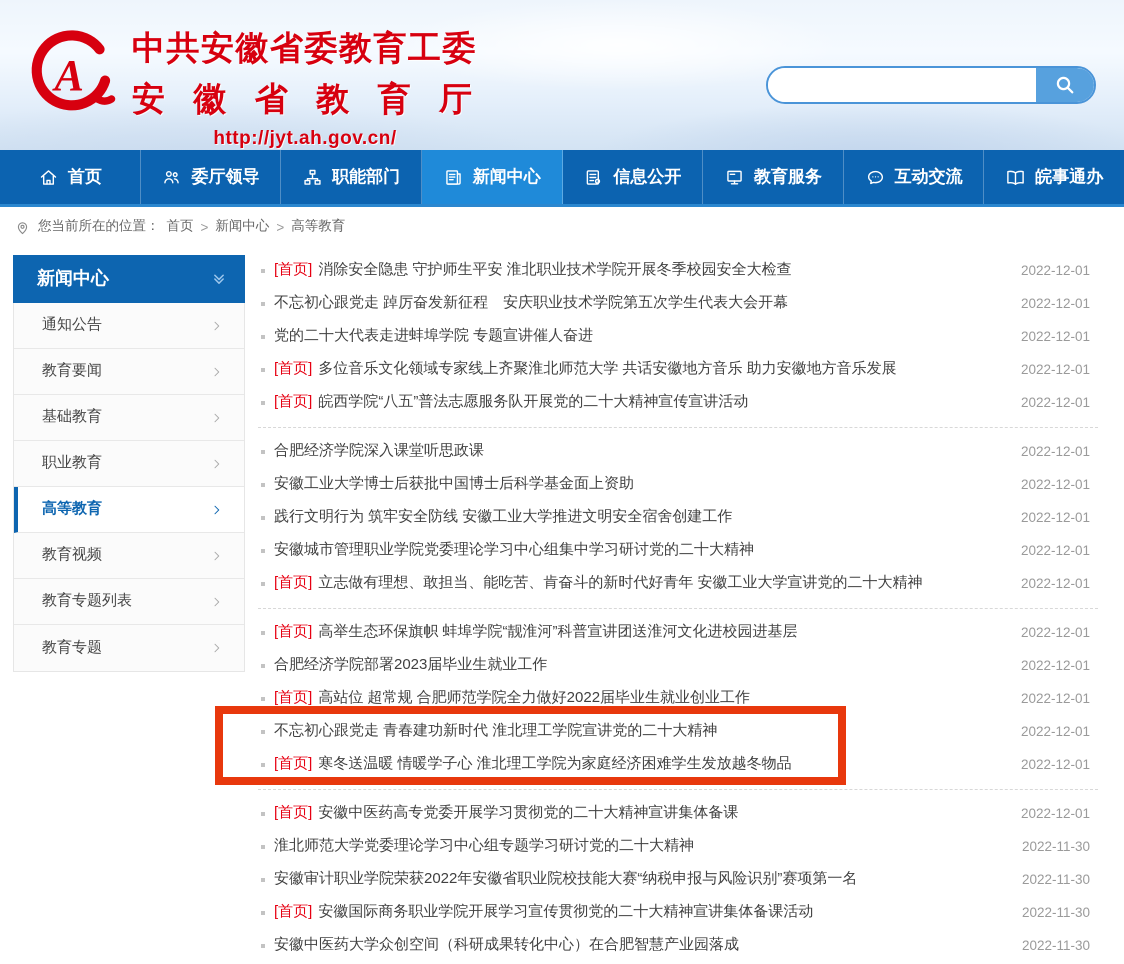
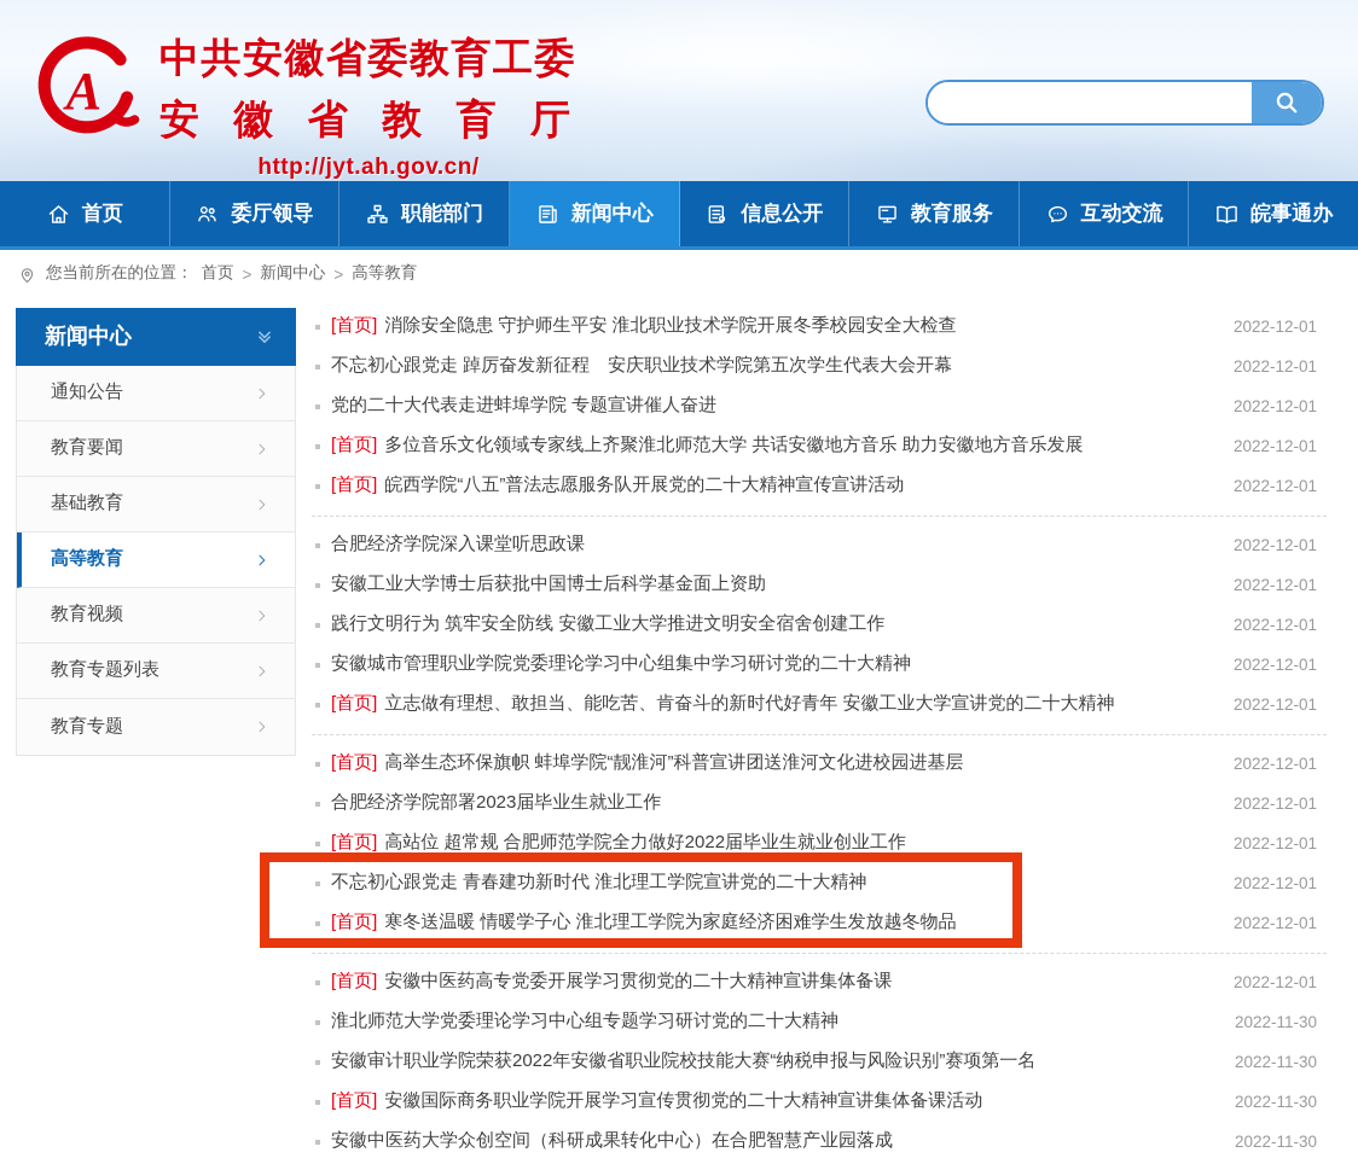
  A
  中共安徽省委教育工委
  安徽省教育厅
  http://jyt.ah.gov.cn/
  首页
  委厅领导
  职能部门
  新闻中心
  信息公开
  教育服务
  互动交流
  皖事通办
  您当前所在的位置：
  首页
  >
  新闻中心
  >
  高等教育
  新闻中心
  通知公告
  教育要闻
  基础教育
- 职业教育
  高等教育
  教育视频
  教育专题列表
  教育专题
  [首页]
  消除安全隐患 守护师生平安 淮北职业技术学院开展冬季校园安全大检查
  2022-12-01
  不忘初心跟党走 踔厉奋发新征程 安庆职业技术学院第五次学生代表大会开幕
  2022-12-01
  党的二十大代表走进蚌埠学院 专题宣讲催人奋进
  2022-12-01
  [首页]
  多位音乐文化领域专家线上齐聚淮北师范大学 共话安徽地方音乐 助力安徽地方音乐发展
  2022-12-01
  [首页]
  皖西学院“八五”普法志愿服务队开展党的二十大精神宣传宣讲活动
  2022-12-01
  合肥经济学院深入课堂听思政课
  2022-12-01
  安徽工业大学博士后获批中国博士后科学基金面上资助
  2022-12-01
  践行文明行为 筑牢安全防线 安徽工业大学推进文明安全宿舍创建工作
  2022-12-01
  安徽城市管理职业学院党委理论学习中心组集中学习研讨党的二十大精神
  2022-12-01
  [首页]
  立志做有理想、敢担当、能吃苦、肯奋斗的新时代好青年 安徽工业大学宣讲党的二十大精神
  2022-12-01
  [首页]
  高举生态环保旗帜 蚌埠学院“靓淮河”科普宣讲团送淮河文化进校园进基层
  2022-12-01
  合肥经济学院部署2023届毕业生就业工作
  2022-12-01
  [首页]
  高站位 超常规 合肥师范学院全力做好2022届毕业生就业创业工作
  2022-12-01
  不忘初心跟党走 青春建功新时代 淮北理工学院宣讲党的二十大精神
  2022-12-01
  [首页]
  寒冬送温暖 情暖学子心 淮北理工学院为家庭经济困难学生发放越冬物品
  2022-12-01
  [首页]
  安徽中医药高专党委开展学习贯彻党的二十大精神宣讲集体备课
  2022-12-01
  淮北师范大学党委理论学习中心组专题学习研讨党的二十大精神
  2022-11-30
  安徽审计职业学院荣获2022年安徽省职业院校技能大赛“纳税申报与风险识别”赛项第一名
  2022-11-30
  [首页]
  安徽国际商务职业学院开展学习宣传贯彻党的二十大精神宣讲集体备课活动
  2022-11-30
  安徽中医药大学众创空间（科研成果转化中心）在合肥智慧产业园落成
  2022-11-30
